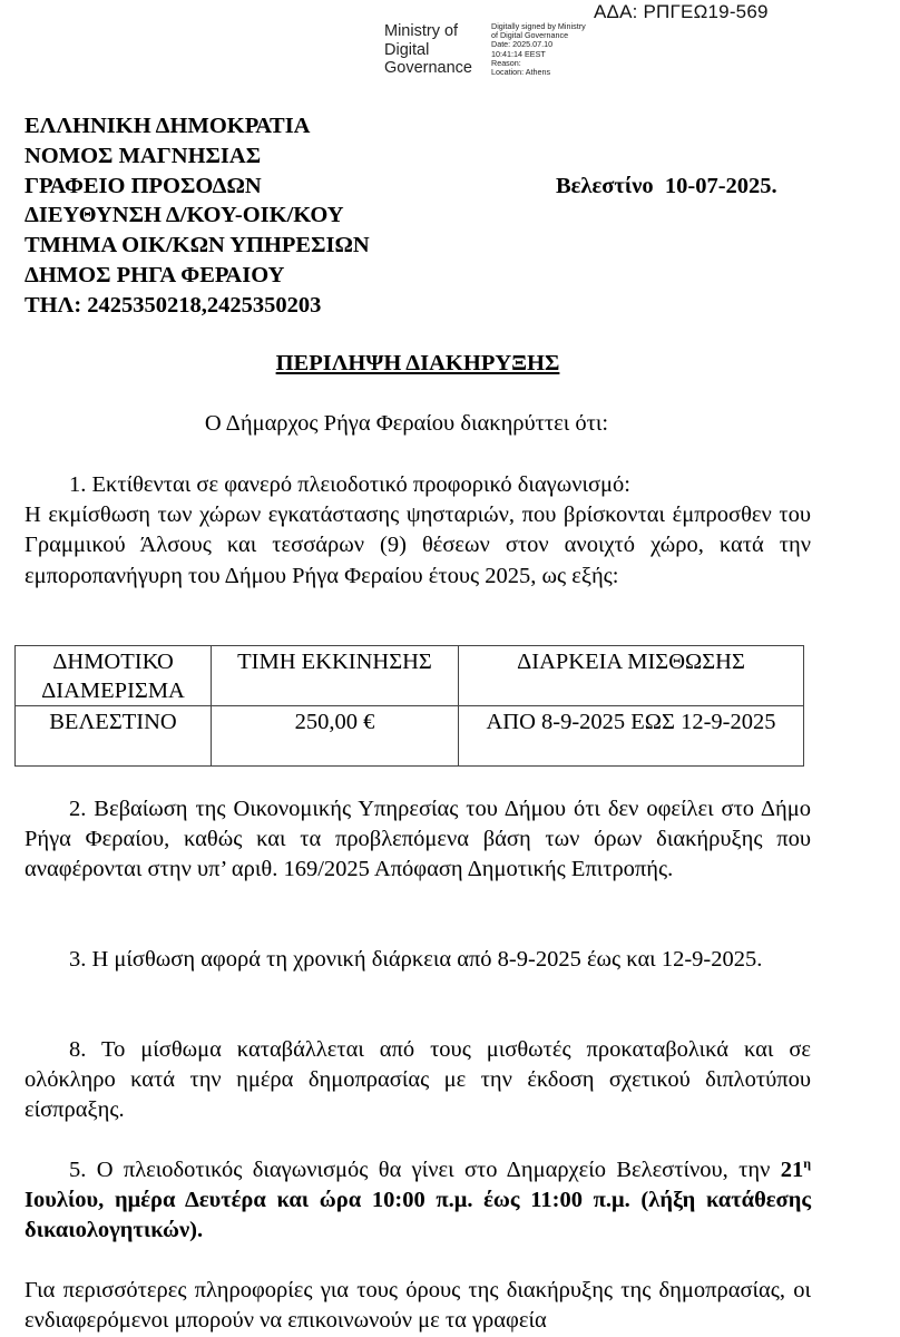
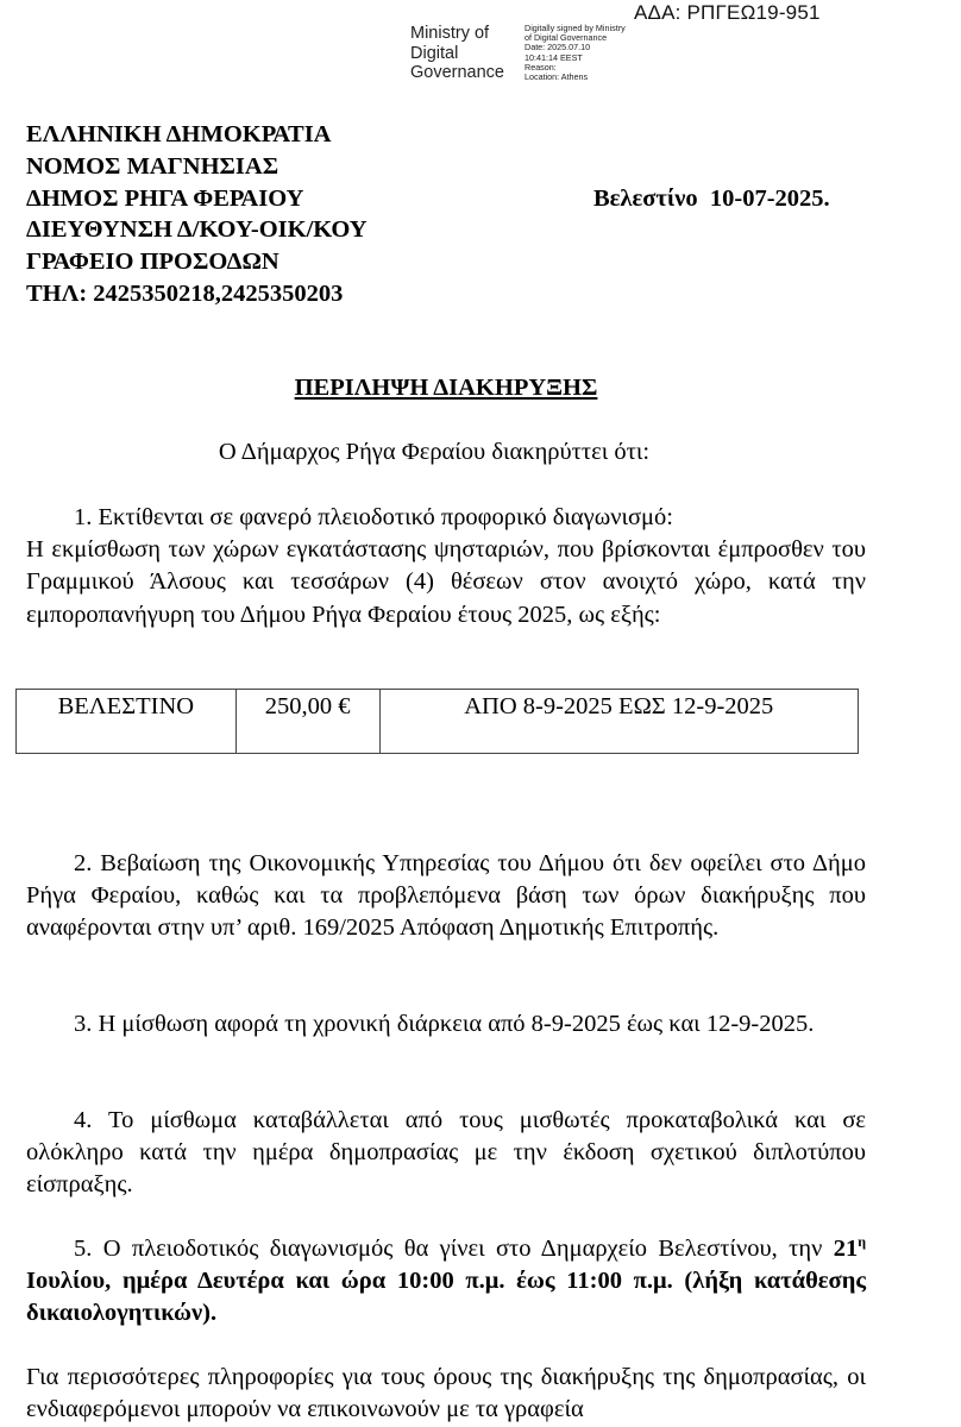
- ΑΔΑ: ΡΠΓΕΩ19-569
+ ΑΔΑ: ΡΠΓΕΩ19-951
  Ministry of
  Digital
  Governance
  Digitally signed by Ministry
  of Digital Governance
  Date: 2025.07.10
  10:41:14 EEST
  Reason:
  Location: Athens
  ΕΛΛΗΝΙΚΗ ΔΗΜΟΚΡΑΤΙΑ
  ΝΟΜΟΣ ΜΑΓΝΗΣΙΑΣ
- ΓΡΑΦΕΙΟ ΠΡΟΣΟΔΩΝ
+ ΔΗΜΟΣ ΡΗΓΑ ΦΕΡΑΙΟΥ
  ΔΙΕΥΘΥΝΣΗ Δ/ΚΟΥ-ΟΙΚ/ΚΟΥ
- ΤΜΗΜΑ ΟΙΚ/ΚΩΝ ΥΠΗΡΕΣΙΩΝ
- ΔΗΜΟΣ ΡΗΓΑ ΦΕΡΑΙΟΥ
+ ΓΡΑΦΕΙΟ ΠΡΟΣΟΔΩΝ
  ΤΗΛ: 2425350218,2425350203
  Βελεστίνο 10-07-2025.
  ΠΕΡΙΛΗΨΗ ΔΙΑΚΗΡΥΞΗΣ
  Ο Δήμαρχος Ρήγα Φεραίου διακηρύττει ότι:
  1. Εκτίθενται σε φανερό πλειοδοτικό προφορικό διαγωνισμό:
- Η εκμίσθωση των χώρων εγκατάστασης ψησταριών, που βρίσκονται έμπροσθεν του Γραμμικού Άλσους και τεσσάρων (9) θέσεων στον ανοιχτό χώρο, κατά την εμποροπανήγυρη του Δήμου Ρήγα Φεραίου έτους 2025, ως εξής:
+ Η εκμίσθωση των χώρων εγκατάστασης ψησταριών, που βρίσκονται έμπροσθεν του Γραμμικού Άλσους και τεσσάρων (4) θέσεων στον ανοιχτό χώρο, κατά την εμποροπανήγυρη του Δήμου Ρήγα Φεραίου έτους 2025, ως εξής:
- ΔΗΜΟΤΙΚΟ ΔΙΑΜΕΡΙΣΜΑ	ΤΙΜΗ ΕΚΚΙΝΗΣΗΣ	ΔΙΑΡΚΕΙΑ ΜΙΣΘΩΣΗΣ
  ΒΕΛΕΣΤΙΝΟ	250,00 €	ΑΠΟ 8-9-2025 ΕΩΣ 12-9-2025
  2. Βεβαίωση της Οικονομικής Υπηρεσίας του Δήμου ότι δεν οφείλει στο Δήμο Ρήγα Φεραίου, καθώς και τα προβλεπόμενα βάση των όρων διακήρυξης που αναφέρονται στην υπ’ αριθ. 169/2025 Απόφαση Δημοτικής Επιτροπής.
  3. Η μίσθωση αφορά τη χρονική διάρκεια από 8-9-2025 έως και 12-9-2025.
- 8. Το μίσθωμα καταβάλλεται από τους μισθωτές προκαταβολικά και σε ολόκληρο κατά την ημέρα δημοπρασίας με την έκδοση σχετικού διπλοτύπου είσπραξης.
+ 4. Το μίσθωμα καταβάλλεται από τους μισθωτές προκαταβολικά και σε ολόκληρο κατά την ημέρα δημοπρασίας με την έκδοση σχετικού διπλοτύπου είσπραξης.
  5. Ο πλειοδοτικός διαγωνισμός θα γίνει στο Δημαρχείο Βελεστίνου, την 21η Ιουλίου, ημέρα Δευτέρα και ώρα 10:00 π.μ. έως 11:00 π.μ. (λήξη κατάθεσης δικαιολογητικών).
  Για περισσότερες πληροφορίες για τους όρους της διακήρυξης της δημοπρασίας, οι ενδιαφερόμενοι μπορούν να επικοινωνούν με τα γραφεία
